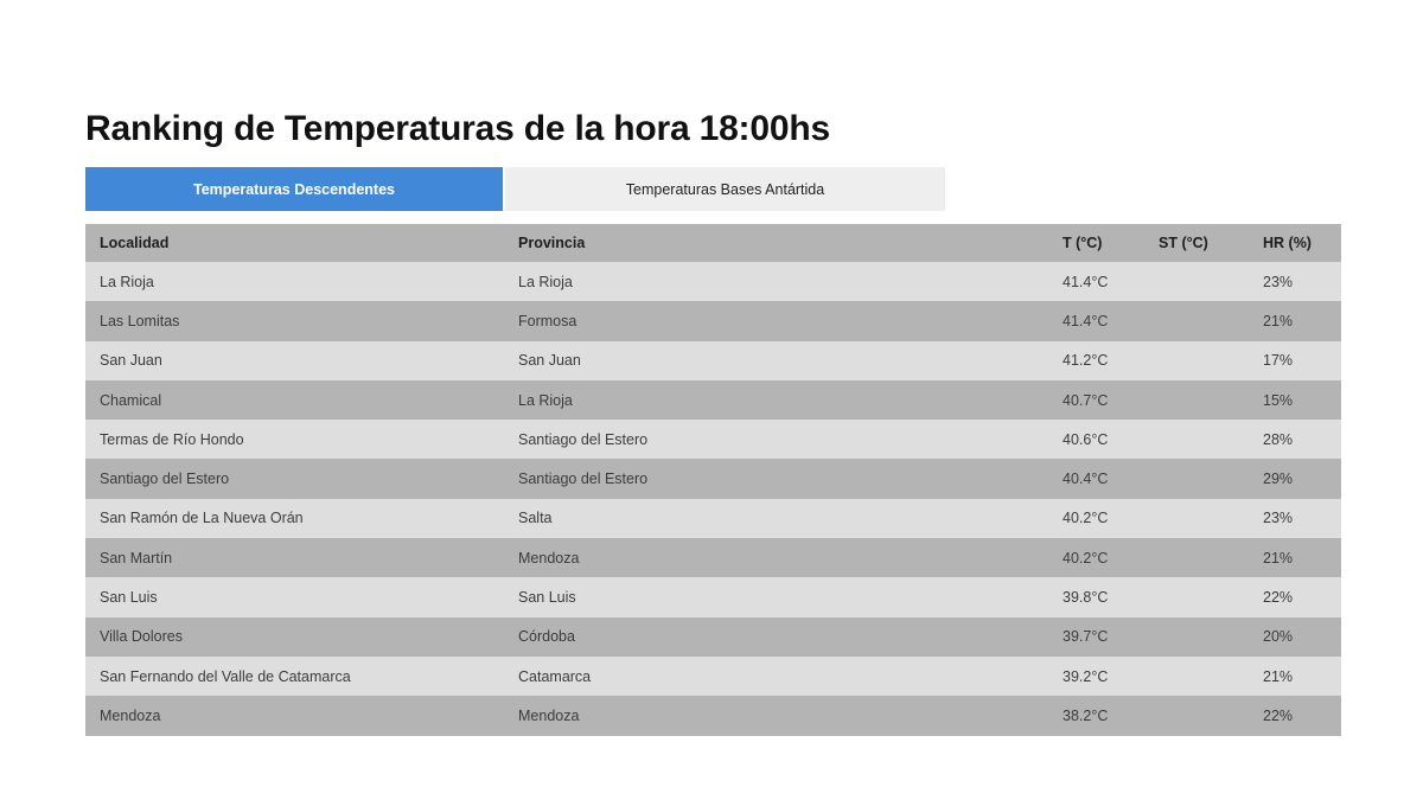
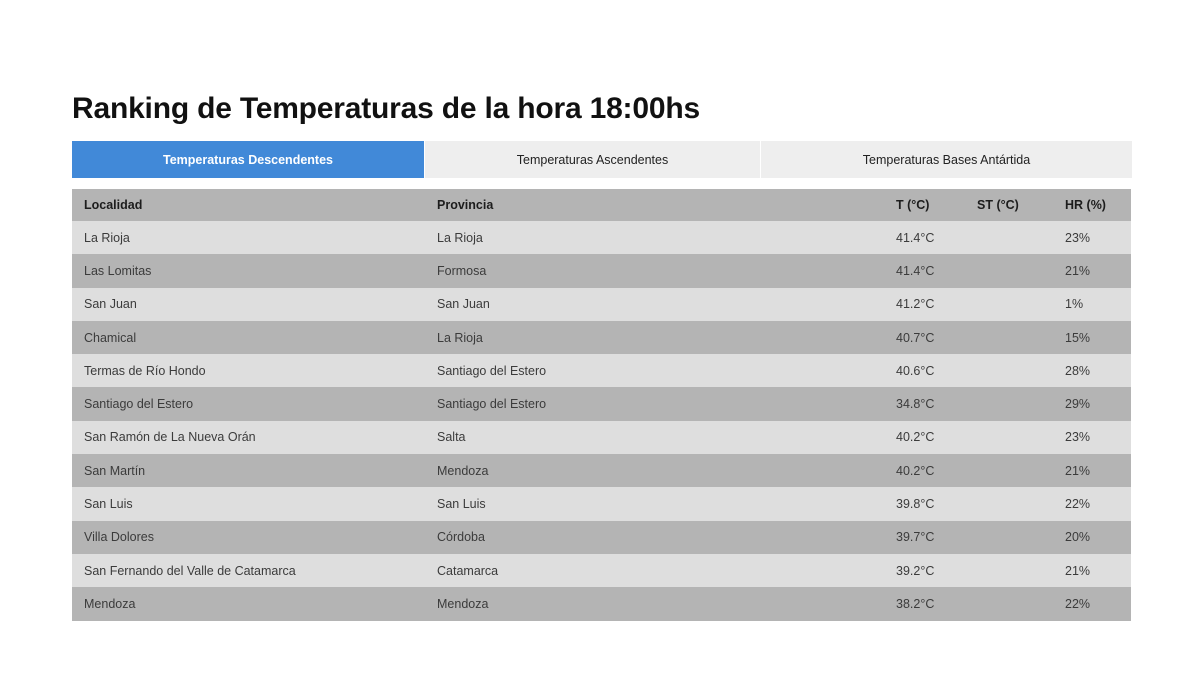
  Ranking de Temperaturas de la hora 18:00hs
  Temperaturas Descendentes
+ Temperaturas Ascendentes
  Temperaturas Bases Antártida
  Localidad	Provincia	T (°C)	ST (°C)	HR (%)
  La Rioja	La Rioja	41.4°C		23%
  Las Lomitas	Formosa	41.4°C		21%
- San Juan	San Juan	41.2°C		17%
+ San Juan	San Juan	41.2°C		1%
  Chamical	La Rioja	40.7°C		15%
  Termas de Río Hondo	Santiago del Estero	40.6°C		28%
- Santiago del Estero	Santiago del Estero	40.4°C		29%
+ Santiago del Estero	Santiago del Estero	34.8°C		29%
  San Ramón de La Nueva Orán	Salta	40.2°C		23%
  San Martín	Mendoza	40.2°C		21%
  San Luis	San Luis	39.8°C		22%
  Villa Dolores	Córdoba	39.7°C		20%
  San Fernando del Valle de Catamarca	Catamarca	39.2°C		21%
  Mendoza	Mendoza	38.2°C		22%
